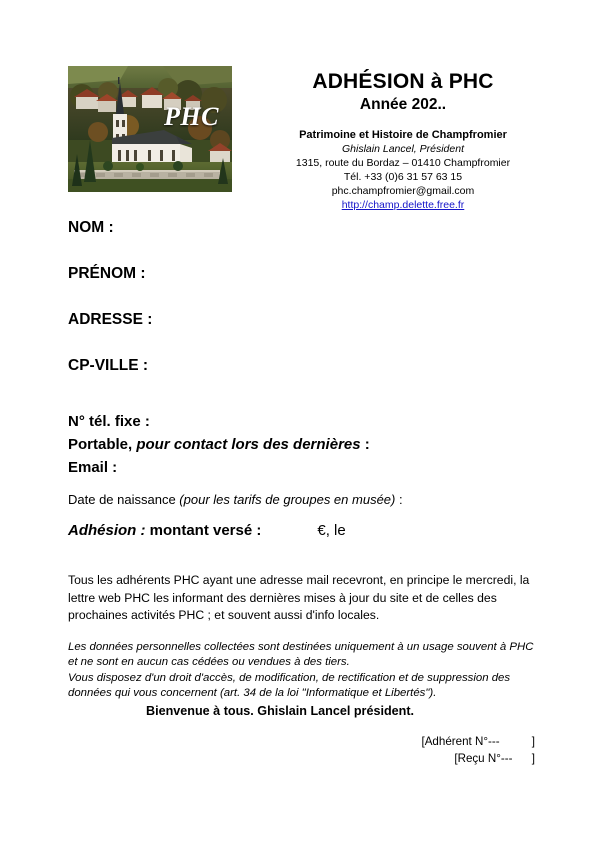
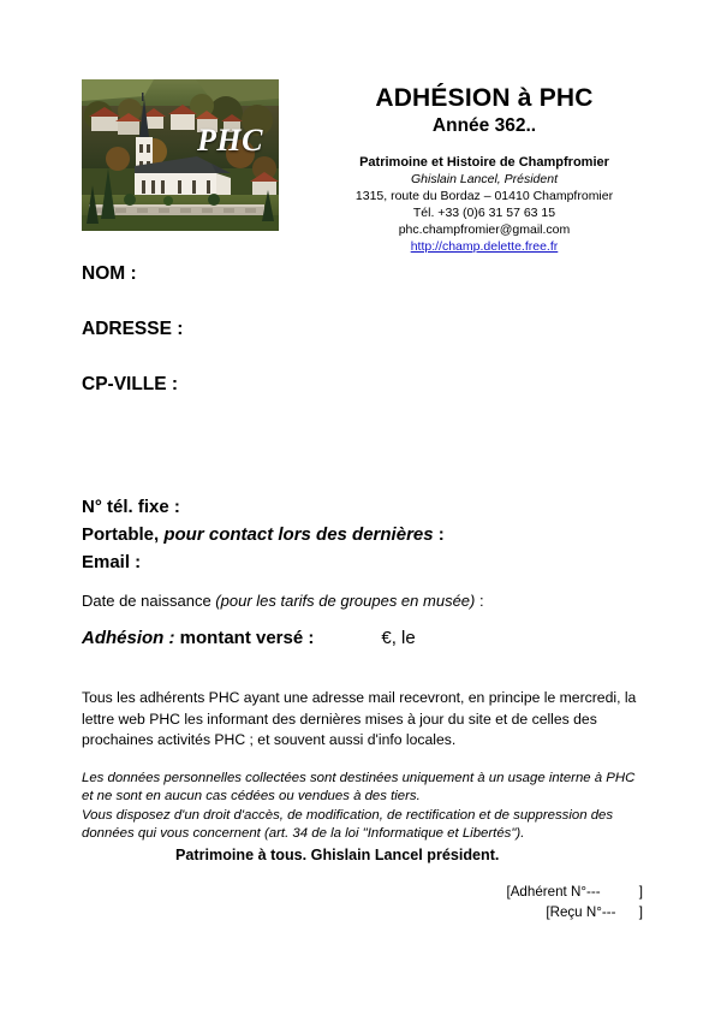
  PHC
  ADHÉSION à PHC
- Année 202..
+ Année 362..
  Patrimoine et Histoire de Champfromier
  Ghislain Lancel, Président
  1315, route du Bordaz – 01410 Champfromier
  Tél. +33 (0)6 31 57 63 15
  phc.champfromier@gmail.com
  http://champ.delette.free.fr
  NOM :
- PRÉNOM :
  ADRESSE :
  CP-VILLE :
  N° tél. fixe :
  Portable, pour contact lors des dernières :
  Email :
  Date de naissance (pour les tarifs de groupes en musée) :
  Adhésion : montant versé : €, le
  Tous les adhérents PHC ayant une adresse mail recevront, en principe le mercredi, la lettre web PHC les informant des dernières mises à jour du site et de celles des prochaines activités PHC ; et souvent aussi d'info locales.
- Les données personnelles collectées sont destinées uniquement à un usage souvent à PHC et ne sont en aucun cas cédées ou vendues à des tiers.
+ Les données personnelles collectées sont destinées uniquement à un usage interne à PHC et ne sont en aucun cas cédées ou vendues à des tiers.
  Vous disposez d'un droit d'accès, de modification, de rectification et de suppression des données qui vous concernent (art. 34 de la loi "Informatique et Libertés").
- Bienvenue à tous. Ghislain Lancel président.
+ Patrimoine à tous. Ghislain Lancel président.
  [Adhérent N°--- ]
  [Reçu N°--- ]
